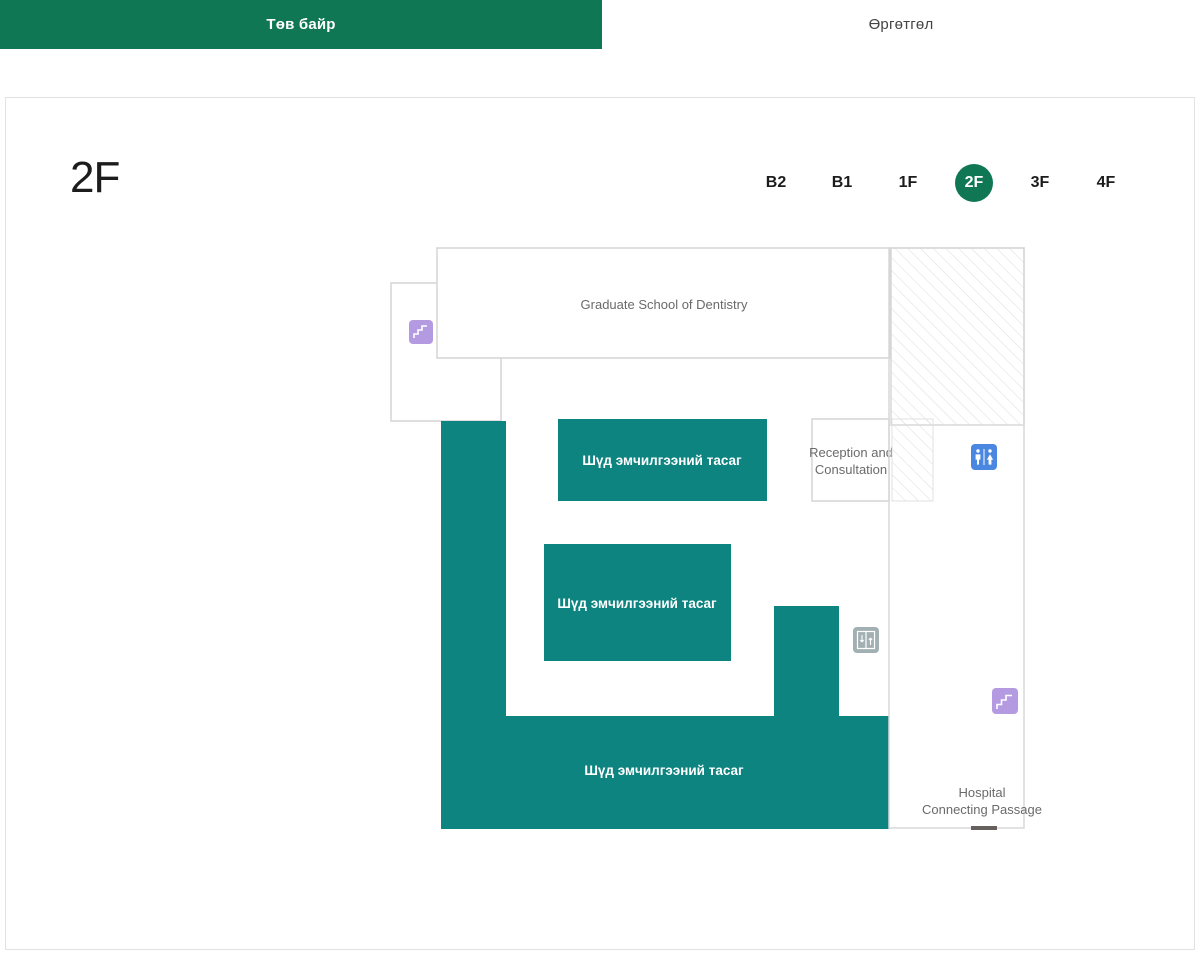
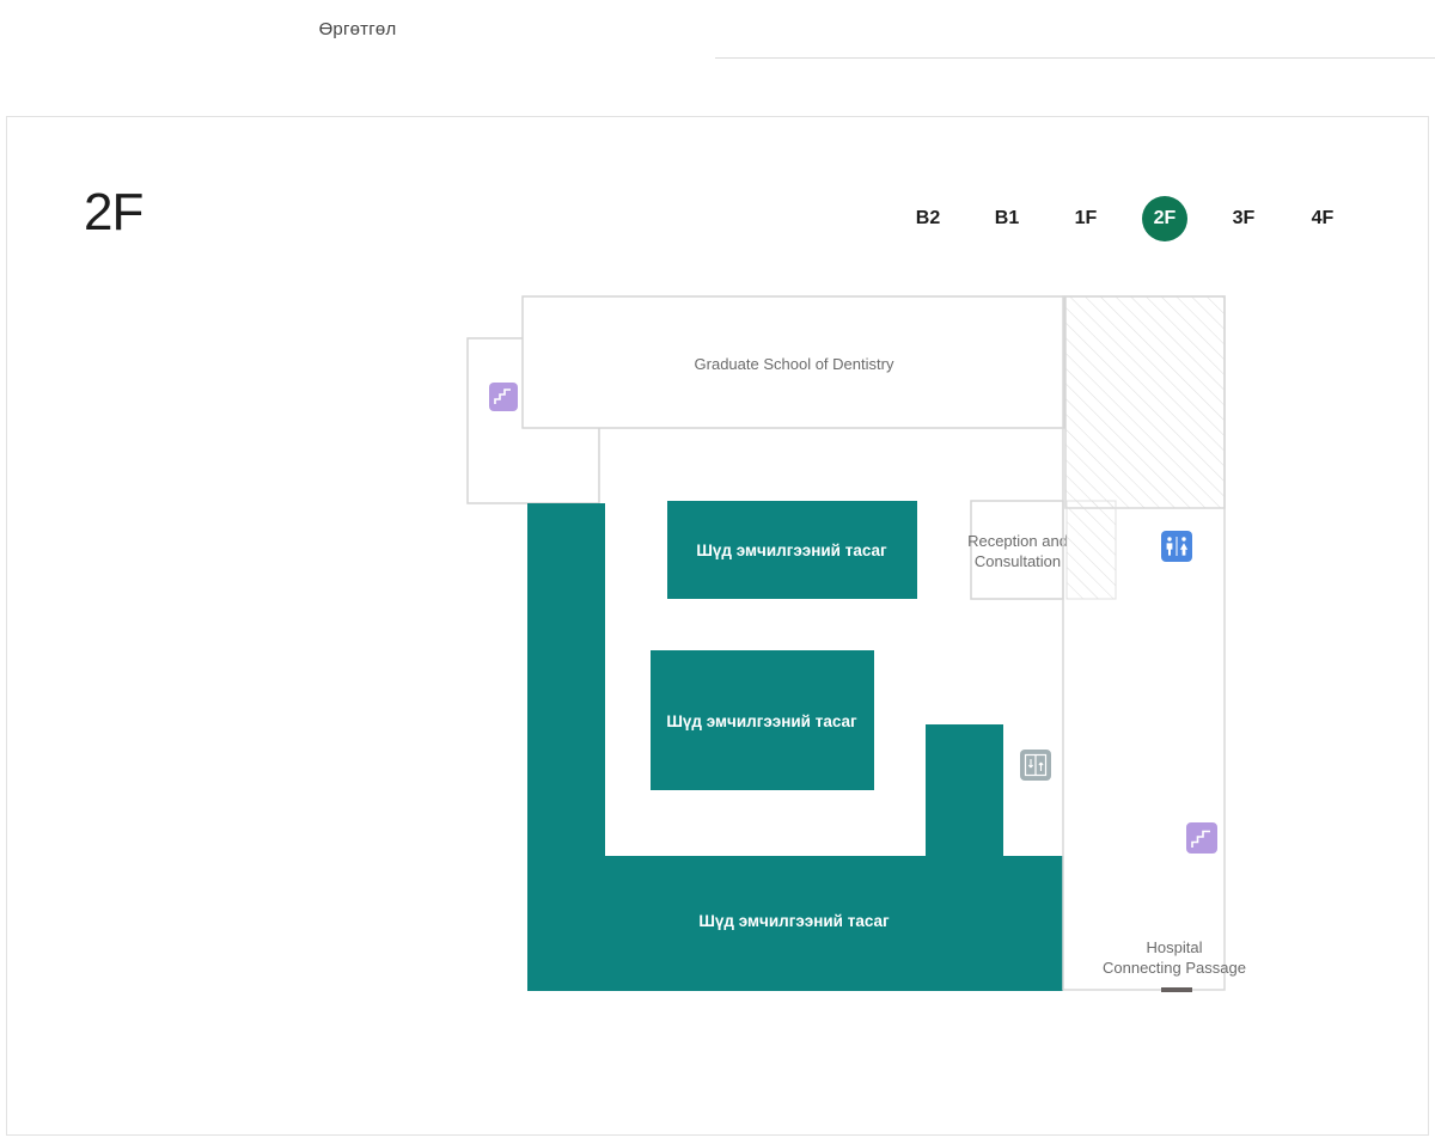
- Төв байр
  Өргөтгөл
  2F
  B2
  B1
  1F
  2F
  3F
  4F
  Graduate School of Dentistry
  Шүд эмчилгээний тасаг
  Reception an
  Consultation
  Шүд эмчилгээний тасаг
  Шүд эмчилгээний тасаг
  Hospital
  Connecting Passage
